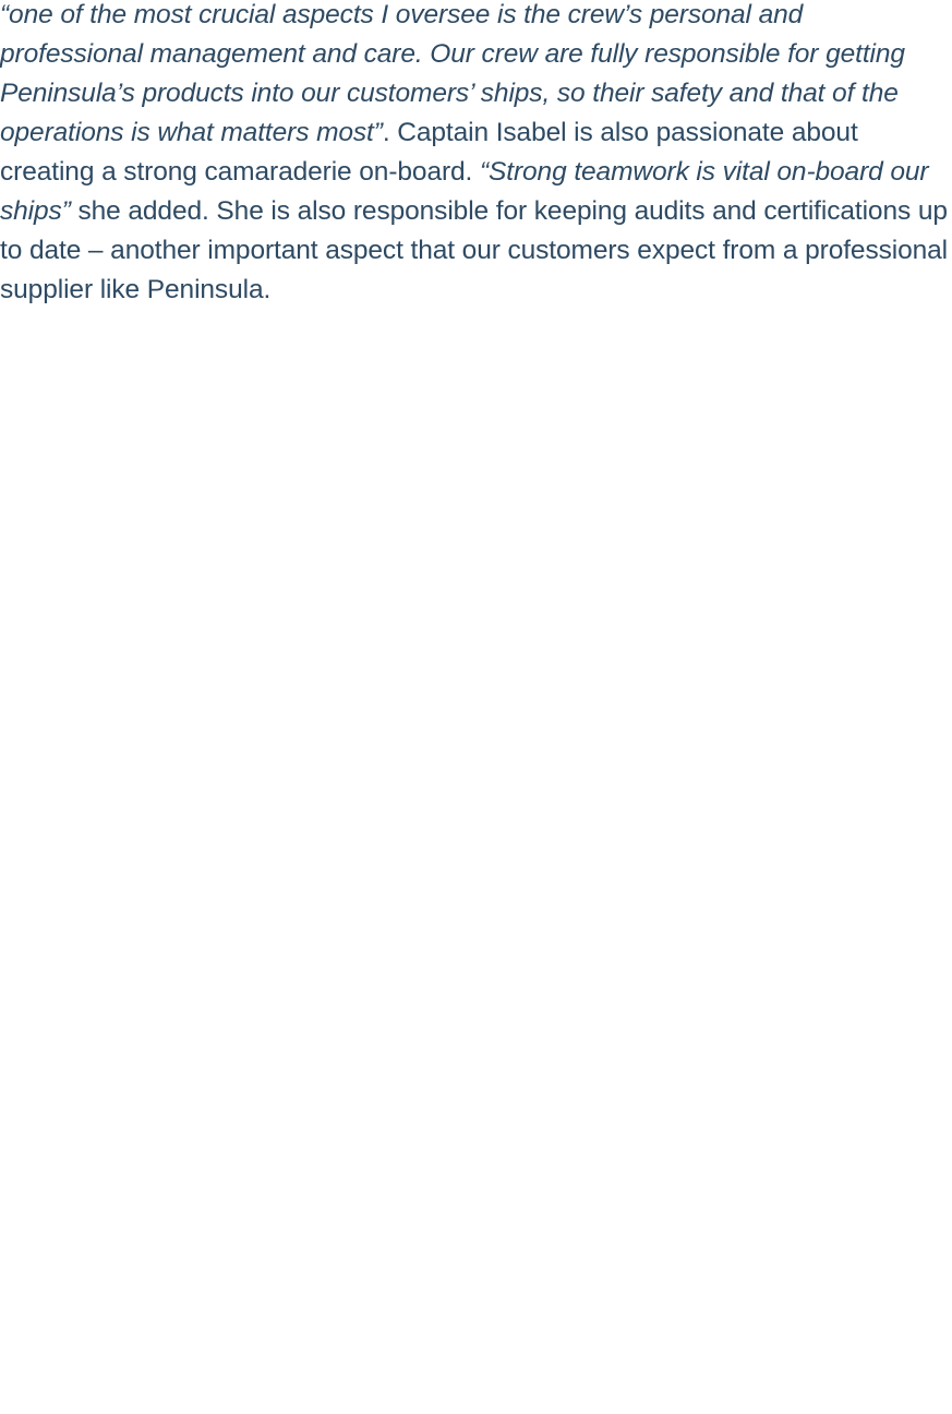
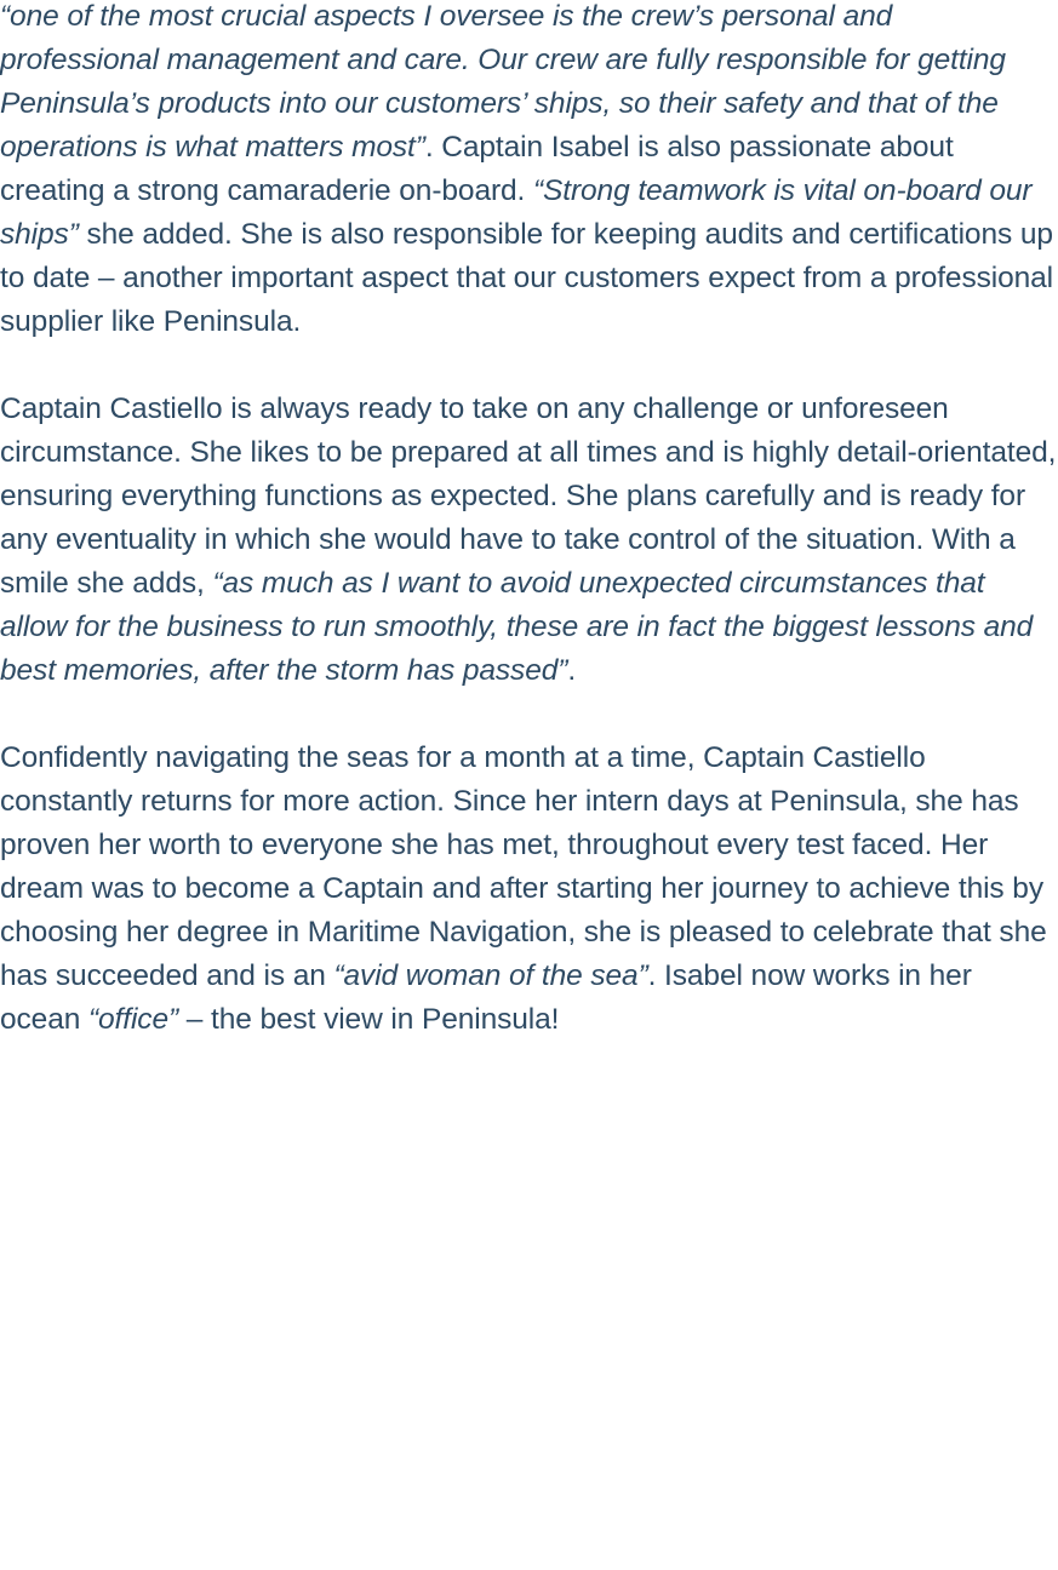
  “one of the most crucial aspects I oversee is the crew’s personal and professional management and care. Our crew are fully responsible for getting Peninsula’s products into our customers’ ships, so their safety and that of the operations is what matters most”. Captain Isabel is also passionate about creating a strong camaraderie on-board. “Strong teamwork is vital on-board our ships” she added. She is also responsible for keeping audits and certifications up to date – another important aspect that our customers expect from a professional supplier like Peninsula.
+ Captain Castiello is always ready to take on any challenge or unforeseen circumstance. She likes to be prepared at all times and is highly detail-orientated, ensuring everything functions as expected. She plans carefully and is ready for any eventuality in which she would have to take control of the situation. With a smile she adds, “as much as I want to avoid unexpected circumstances that allow for the business to run smoothly, these are in fact the biggest lessons and best memories, after the storm has passed”.
+ Confidently navigating the seas for a month at a time, Captain Castiello constantly returns for more action. Since her intern days at Peninsula, she has proven her worth to everyone she has met, throughout every test faced. Her dream was to become a Captain and after starting her journey to achieve this by choosing her degree in Maritime Navigation, she is pleased to celebrate that she has succeeded and is an “avid woman of the sea”. Isabel now works in her ocean “office” – the best view in Peninsula!
